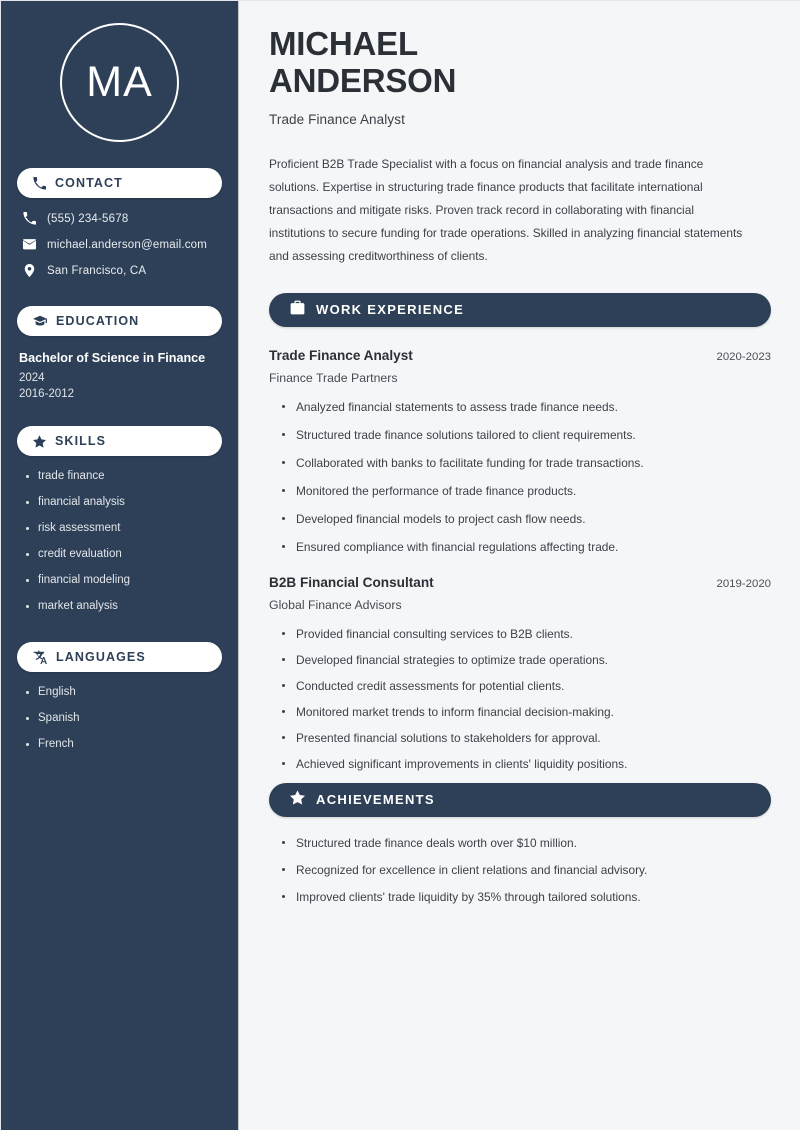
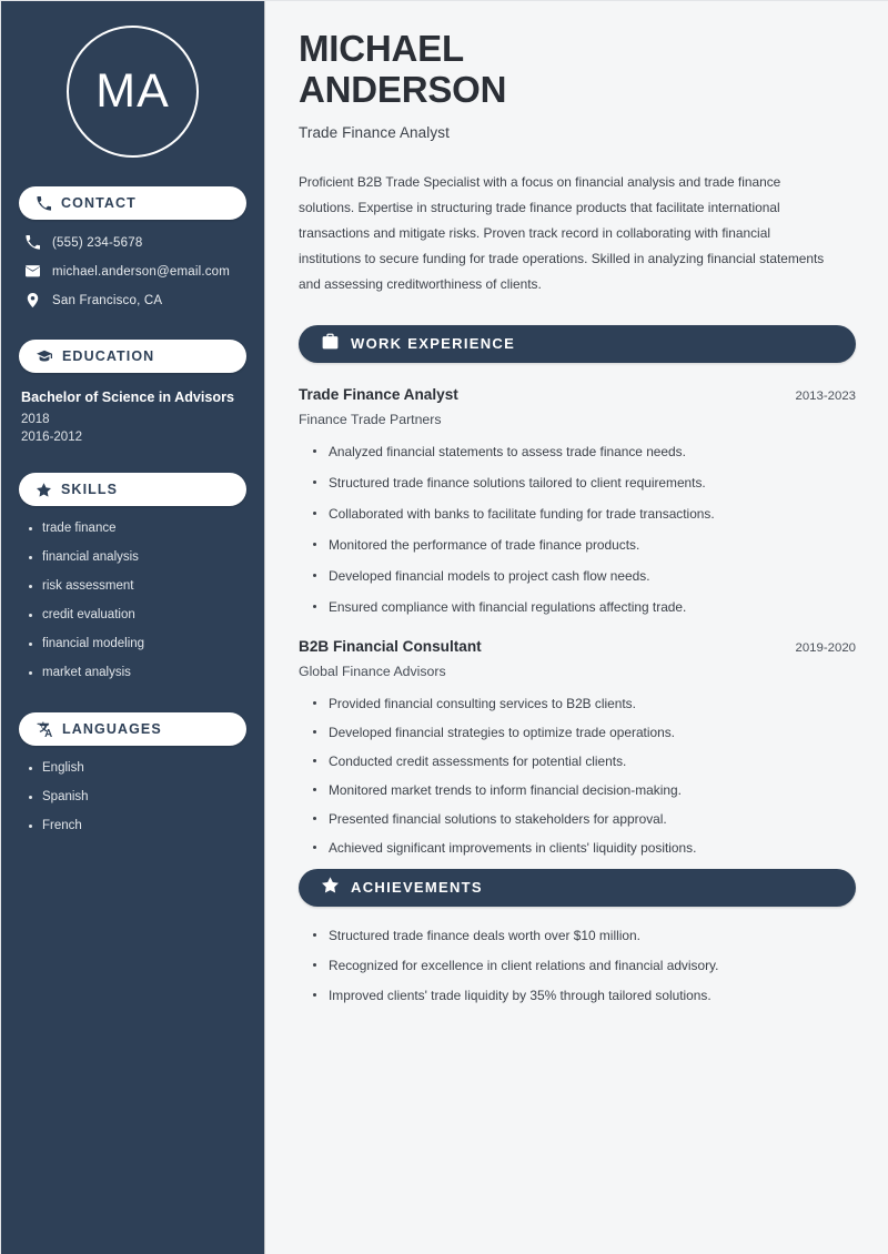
  MA
  CONTACT
  (555) 234-5678
  michael.anderson@email.com
  San Francisco, CA
  EDUCATION
- Bachelor of Science in Finance
+ Bachelor of Science in Advisors
- 2024
+ 2018
  2016-2012
  SKILLS
  trade finance
  financial analysis
  risk assessment
  credit evaluation
  financial modeling
  market analysis
  LANGUAGES
  English
  Spanish
  French
  MICHAEL
  ANDERSON
  Trade Finance Analyst
  Proficient B2B Trade Specialist with a focus on financial analysis and trade finance solutions. Expertise in structuring trade finance products that facilitate international transactions and mitigate risks. Proven track record in collaborating with financial institutions to secure funding for trade operations. Skilled in analyzing financial statements and assessing creditworthiness of clients.
  WORK EXPERIENCE
  Trade Finance Analyst
- 2020-2023
+ 2013-2023
  Finance Trade Partners
  Analyzed financial statements to assess trade finance needs.
  Structured trade finance solutions tailored to client requirements.
  Collaborated with banks to facilitate funding for trade transactions.
  Monitored the performance of trade finance products.
  Developed financial models to project cash flow needs.
  Ensured compliance with financial regulations affecting trade.
  B2B Financial Consultant
  2019-2020
  Global Finance Advisors
  Provided financial consulting services to B2B clients.
  Developed financial strategies to optimize trade operations.
  Conducted credit assessments for potential clients.
  Monitored market trends to inform financial decision-making.
  Presented financial solutions to stakeholders for approval.
  Achieved significant improvements in clients' liquidity positions.
  ACHIEVEMENTS
  Structured trade finance deals worth over $10 million.
  Recognized for excellence in client relations and financial advisory.
  Improved clients' trade liquidity by 35% through tailored solutions.
